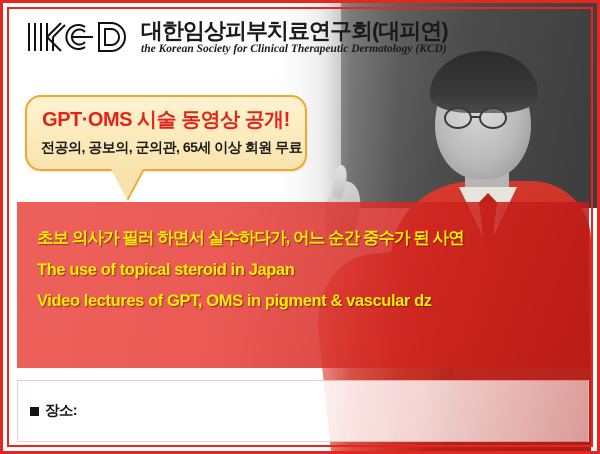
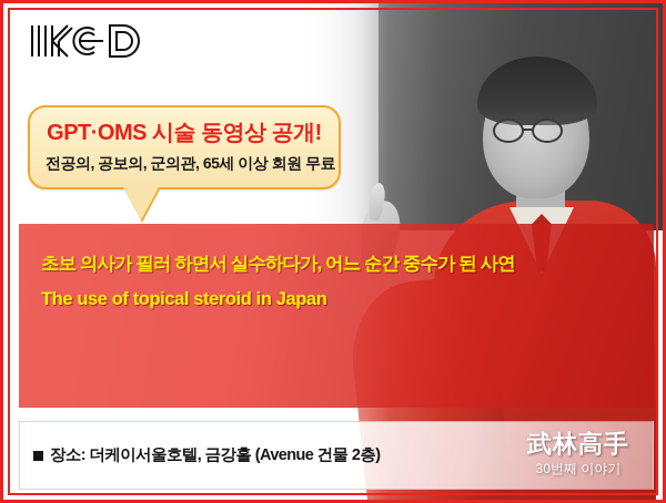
- 대한임상피부치료연구회(대피연)
- the Korean Society for Clinical Therapeutic Dermatology (KCD)
  GPT·OMS 시술 동영상 공개!
  전공의, 공보의, 군의관, 65세 이상 회원 무
  초보 의사가 필러 하면서 실수하다가, 어느 순간 중수가 된 사연
  The use of topical steroid in Japan
- Video lectures of GPT, OMS in pigment & vascular dz
  장소:
+ 더케이서울호텔, 금강홀 (Avenue 건물 2층)
+ 武林高手
+ 30번째 이야기
